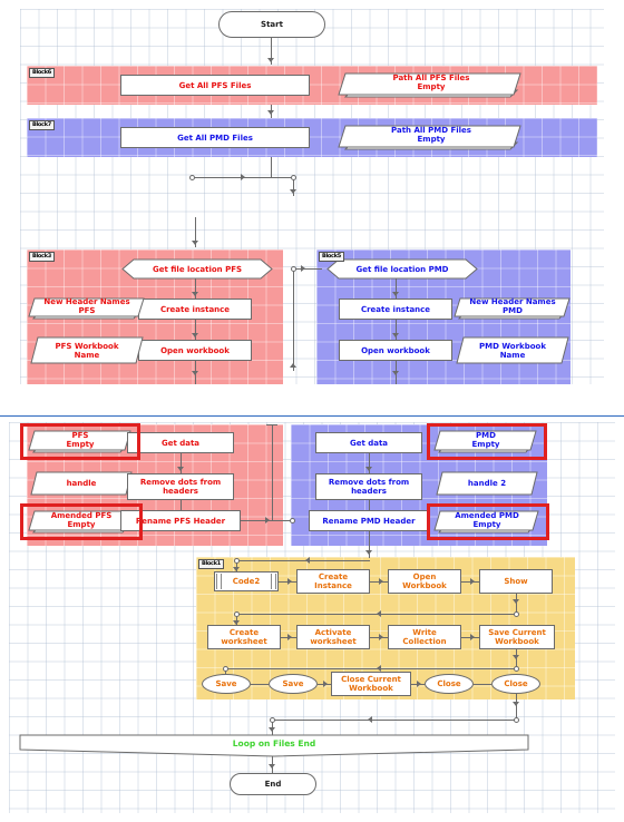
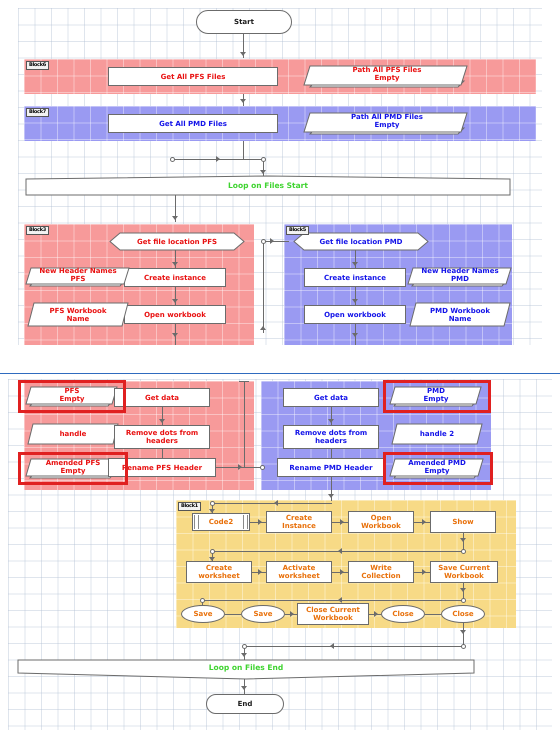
  Start
  Get All PFS Files
  Path All PFS Files
  Empty
  Get All PMD Files
  Path All PMD Files
  Empty
+ Loop on Files Start
  Get file location PFS
  Create instance
  New Header Names
  PFS
  Open workbook
  PFS Workbook
  Name
  Get file location PMD
  Create instance
  New Header Names
  PMD
  Open workbook
  PMD Workbook
  Name
  PFS
  Empty
  Get data
  handle
  Remove dots from
  headers
  Amended PFS
  Empty
  Rename PFS Header
  Get data
  PMD
  Empty
  Remove dots from
  headers
  handle 2
  Rename PMD Header
  Amended PMD
  Empty
  Code2
  Create
  Instance
  Open
  Workbook
  Show
  Create
  worksheet
  Activate
  worksheet
  Write
  Collection
  Save Current
  Workbook
  Save
  Save
  Close Current
  Workbook
  Close
  Close
  Loop on Files End
  End
